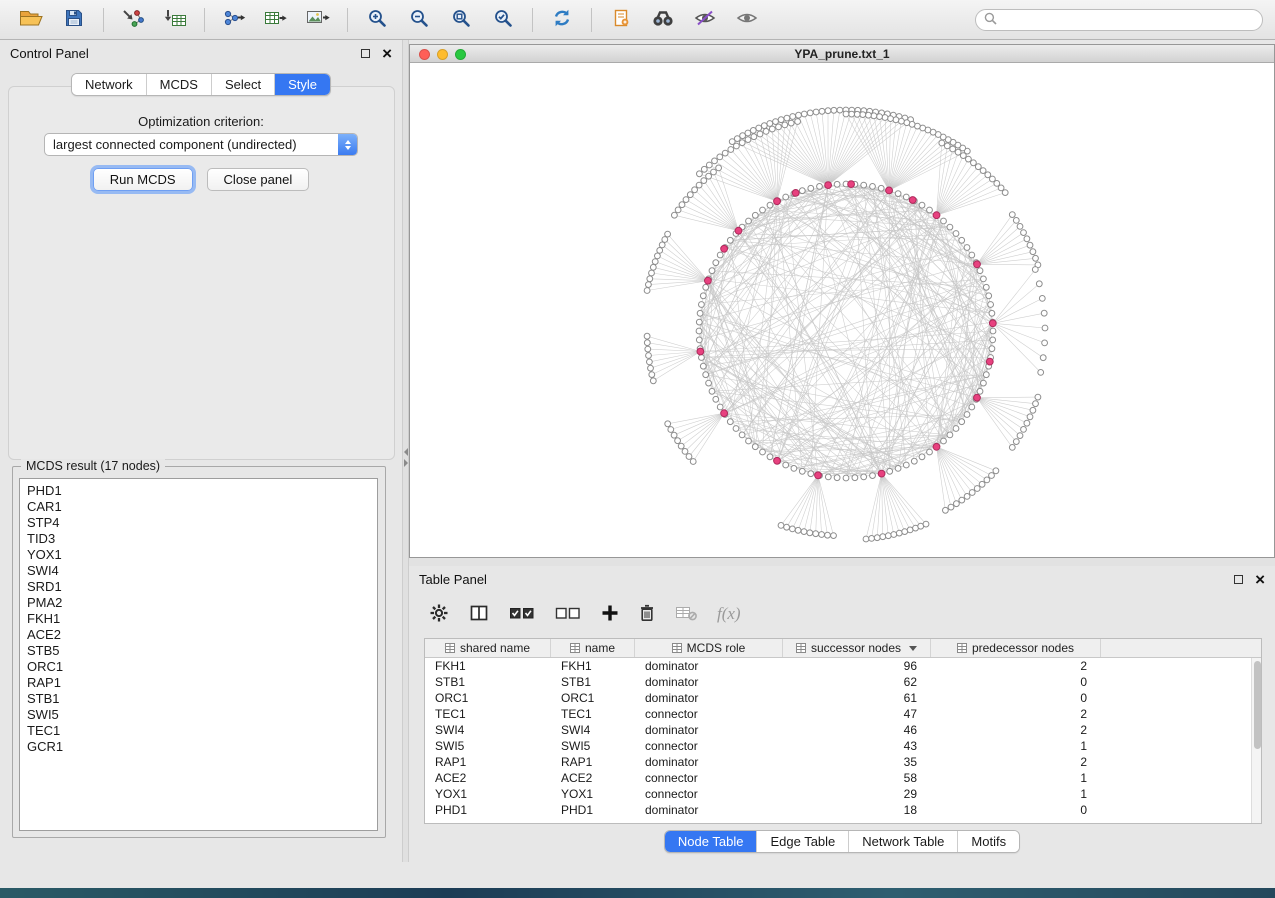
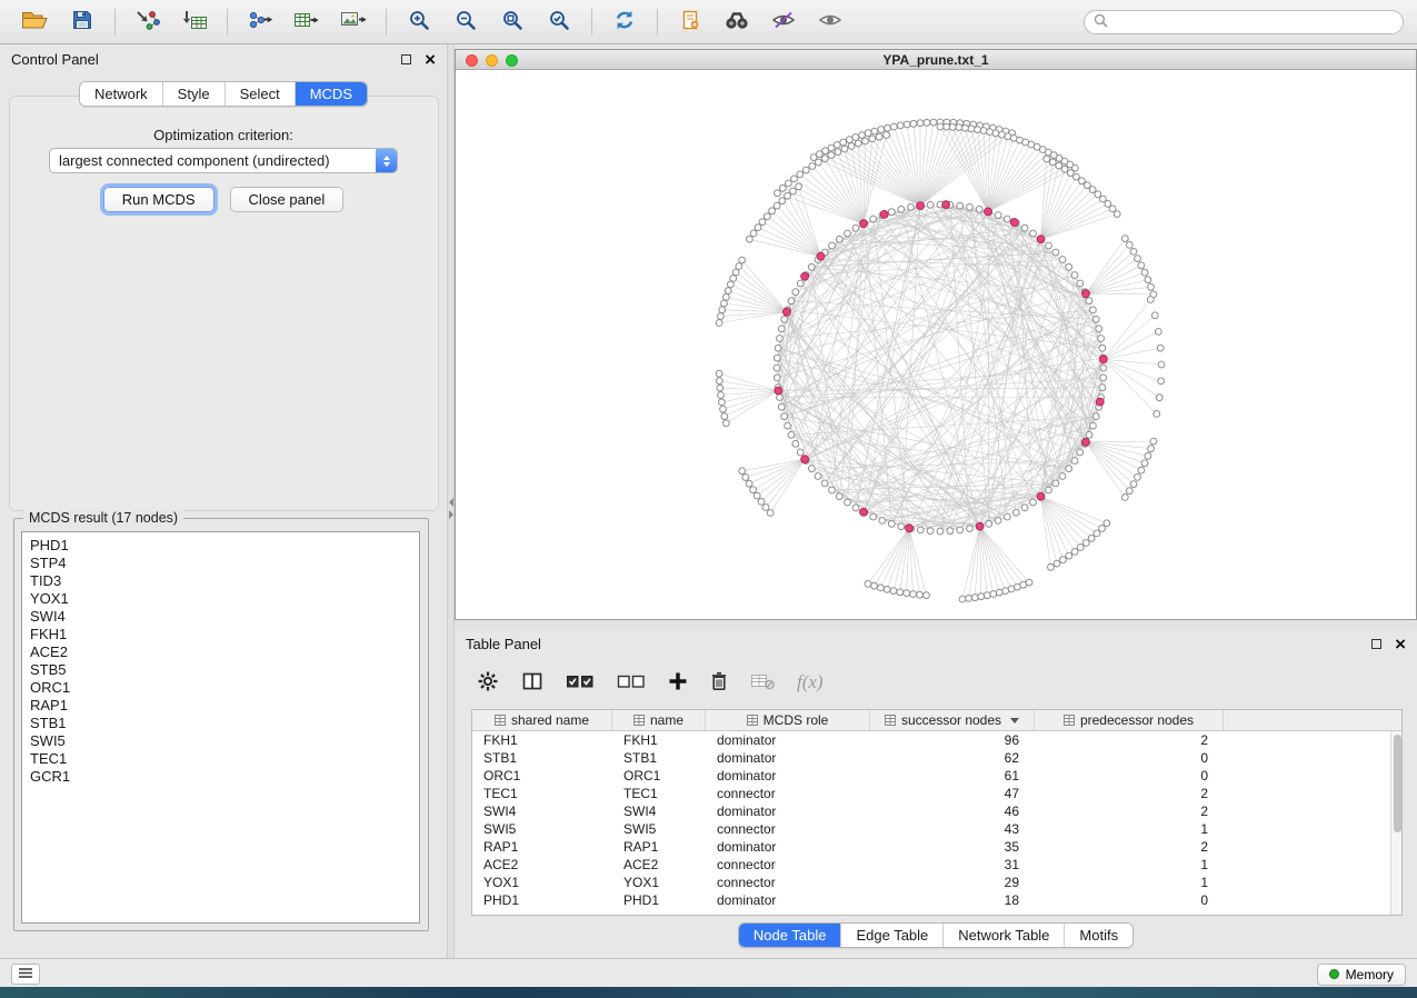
  Control Panel
  ×
  Network
- MCDS
+ Style
  Select
- Style
+ MCDS
  Optimization criterion:
  largest connected component (undirected)
  Run MCDS
  Close panel
  MCDS result (17 nodes)
  PHD1
- CAR1
  STP4
  TID3
  YOX1
  SWI4
- SRD1
- PMA2
  FKH1
  ACE2
  STB5
  ORC1
  RAP1
  STB1
  SWI5
  TEC1
  GCR1
  YPA_prune.txt_1
  Table Panel
  ×
  f(x)
  shared name
  name
  MCDS role
  successor nodes
  predecessor nodes
  FKH1
  FKH1
  dominator
  96
  2
  STB1
  STB1
  dominator
  62
  0
  ORC1
  ORC1
  dominator
  61
  0
  TEC1
  TEC1
  connector
  47
  2
  SWI4
  SWI4
  dominator
  46
  2
  SWI5
  SWI5
  connector
  43
  1
  RAP1
  RAP1
  dominator
  35
  2
  ACE2
  ACE2
  connector
- 58
+ 31
  1
  YOX1
  YOX1
  connector
  29
  1
  PHD1
  PHD1
  dominator
  18
  0
  Node Table
  Edge Table
  Network Table
  Motifs
+ Memory
